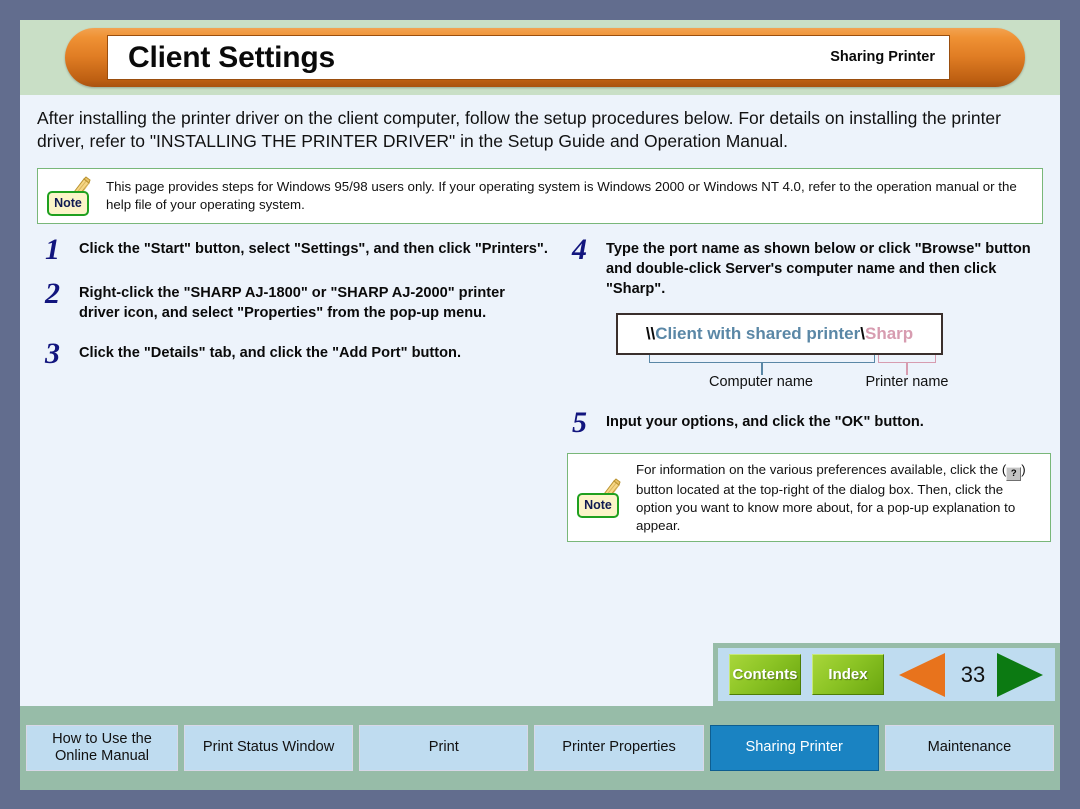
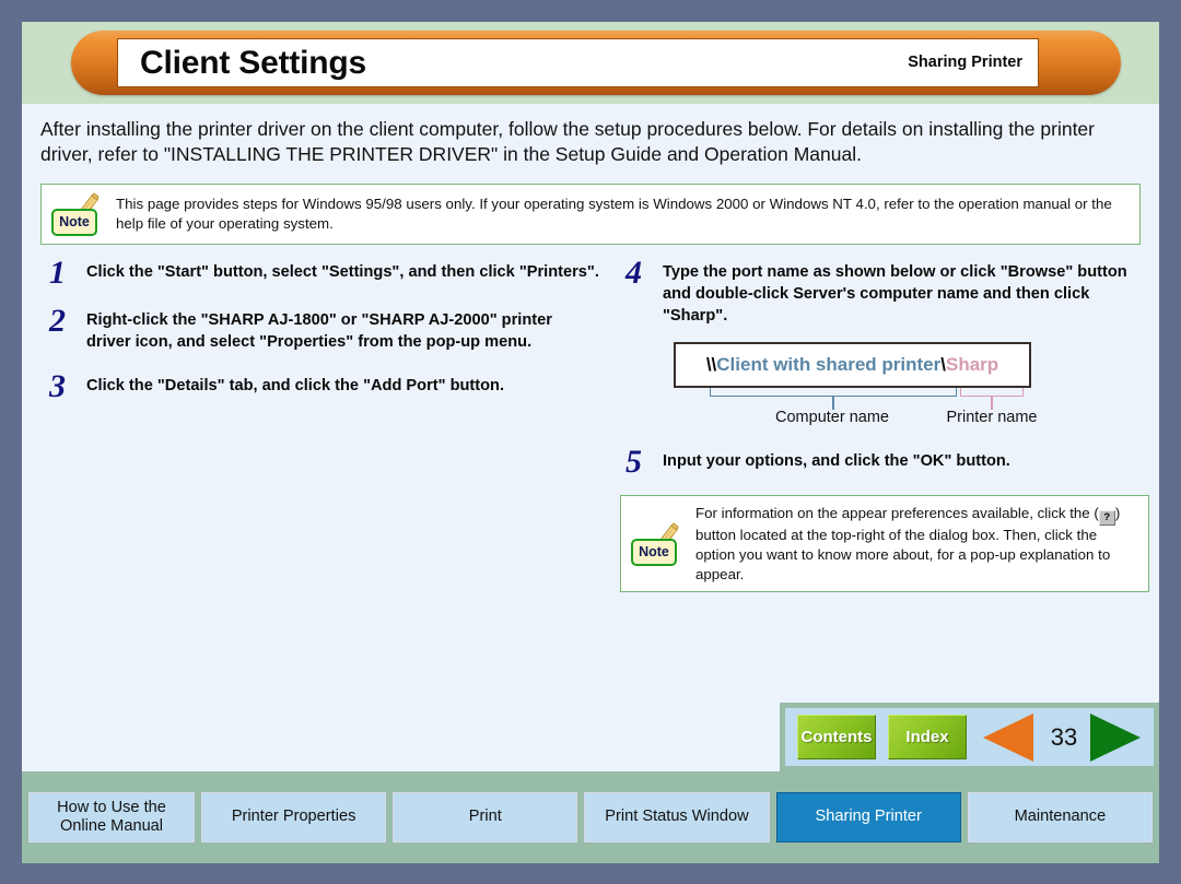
  Client Settings
  Sharing Printer
  After installing the printer driver on the client computer, follow the setup procedures below. For details on installing the printer driver, refer to "INSTALLING THE PRINTER DRIVER" in the Setup Guide and Operation Manual.
  Note
  This page provides steps for Windows 95/98 users only. If your operating system is Windows 2000 or Windows NT 4.0, refer to the operation manual or the help file of your operating system.
  1
  Click the "Start" button, select "Settings", and then click "Printers".
  2
  Right-click the "SHARP AJ-1800" or "SHARP AJ-2000" printer driver icon, and select "Properties" from the pop-up menu.
  3
  Click the "Details" tab, and click the "Add Port" button.
  4
  Type the port name as shown below or click "Browse" button and double-click Server's computer name and then click "Sharp".
  \\Client with shared printer\Sharp
  Computer name
  Printer name
  5
  Input your options, and click the "OK" button.
  Note
- For information on the various preferences available, click the ( ? ) button located at the top-right of the dialog box. Then, click the option you want to know more about, for a pop-up explanation to appear.
+ For information on the appear preferences available, click the ( ? ) button located at the top-right of the dialog box. Then, click the option you want to know more about, for a pop-up explanation to appear.
  Contents
  Index
  33
  How to Use the Online Manual
- Print Status Window
+ Printer Properties
  Print
- Printer Properties
+ Print Status Window
  Sharing Printer
  Maintenance
